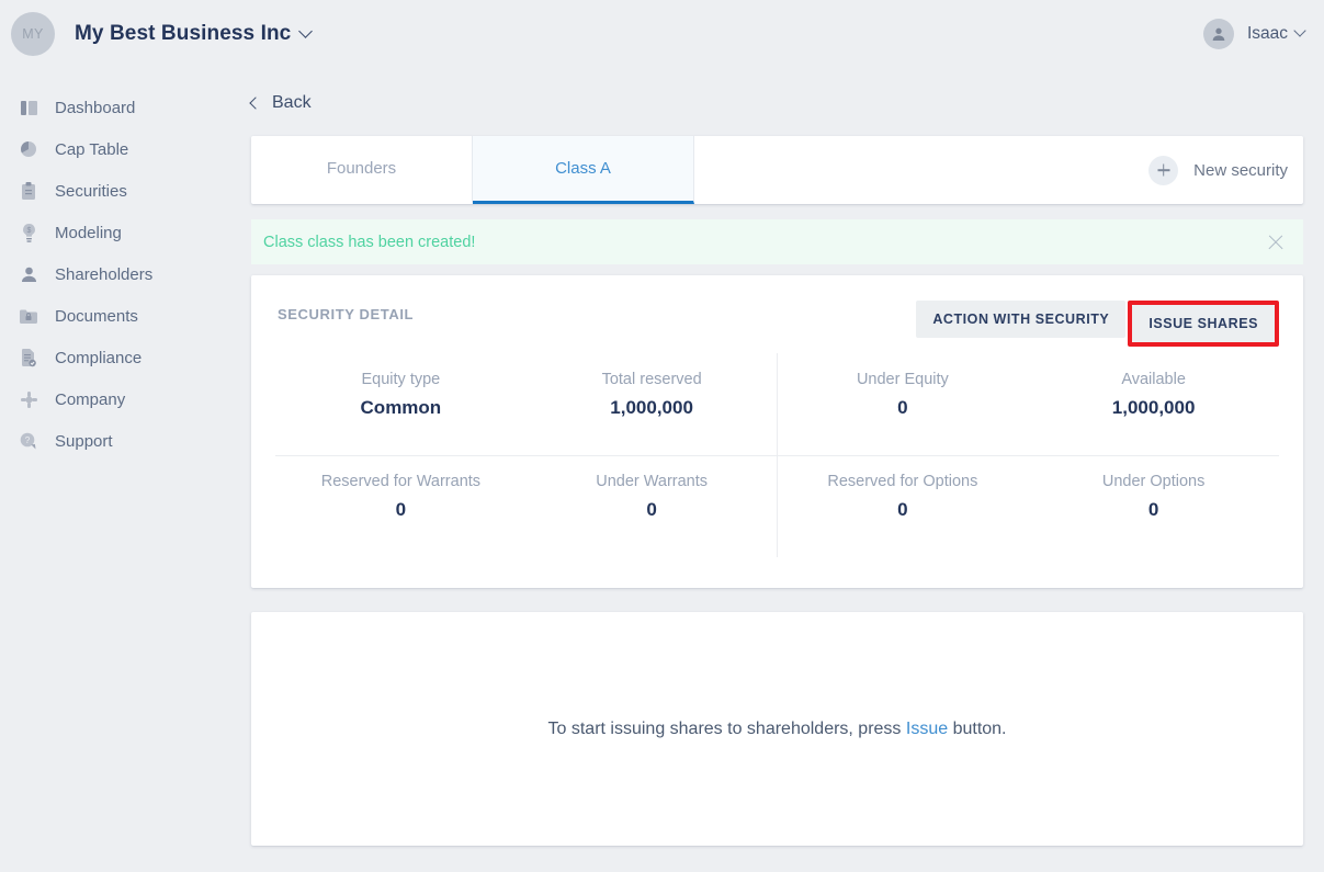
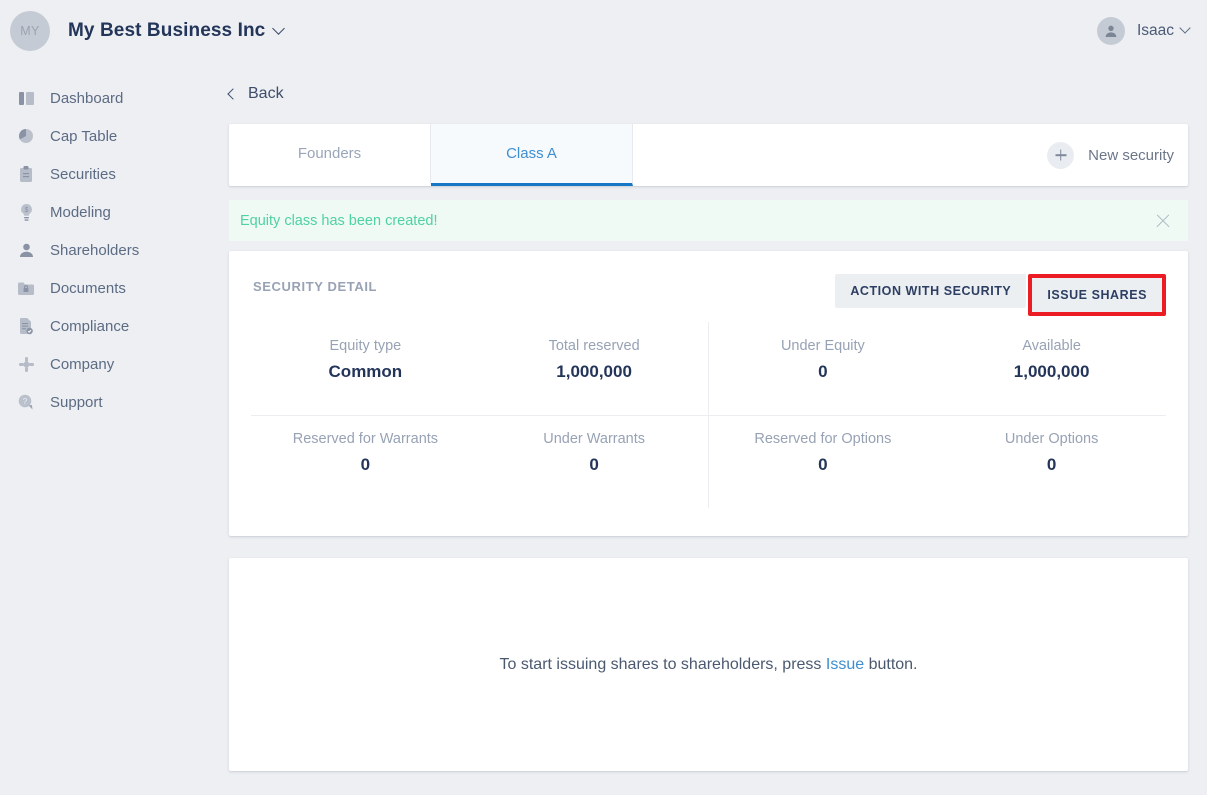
  MY
  My Best Business Inc
  Isaac
  Dashboard
  Cap Table
  Securities
  Modeling
  Shareholders
  Documents
  Compliance
  Company
  ?
  Support
  Back
  Founders
  Class A
  New security
- Class class has been created!
+ Equity class has been created!
  SECURITY DETAIL
  ACTION WITH SECURITY
  ISSUE SHARES
  Equity type
  Common
  Total reserved
  1,000,000
  Under Equity
  0
  Available
  1,000,000
  Reserved for Warrants
  0
  Under Warrants
  0
  Reserved for Options
  0
  Under Options
  0
  To start issuing shares to shareholders, press Issue button.
